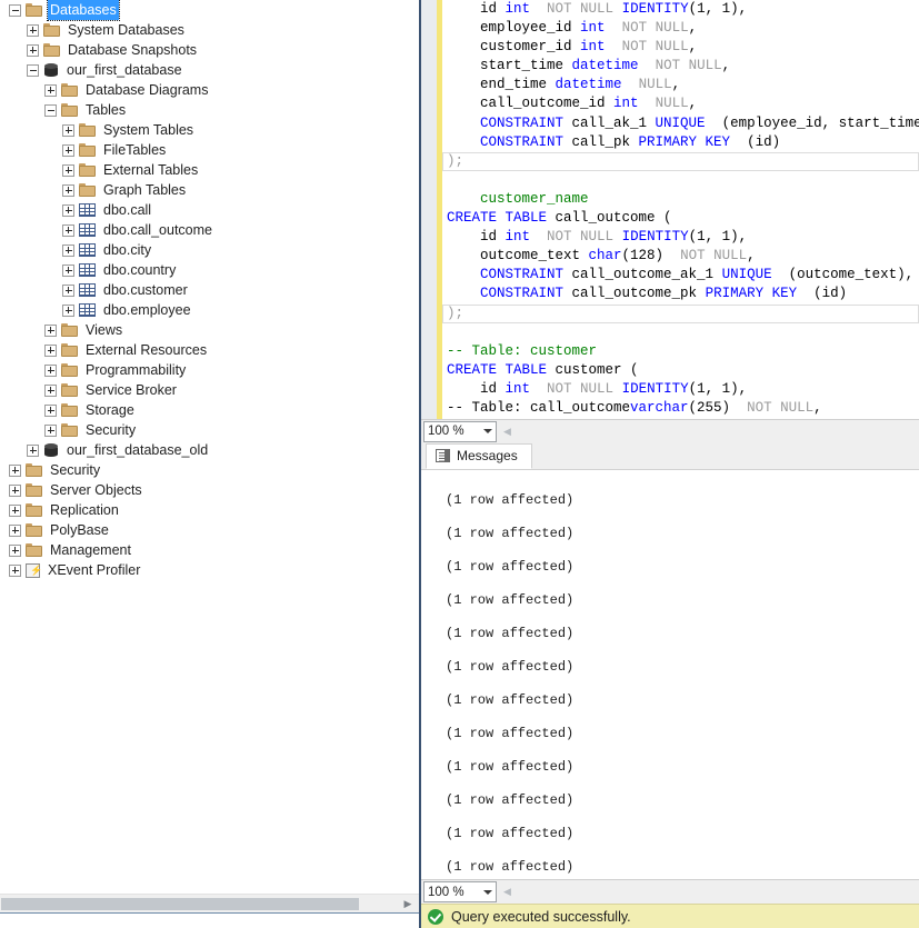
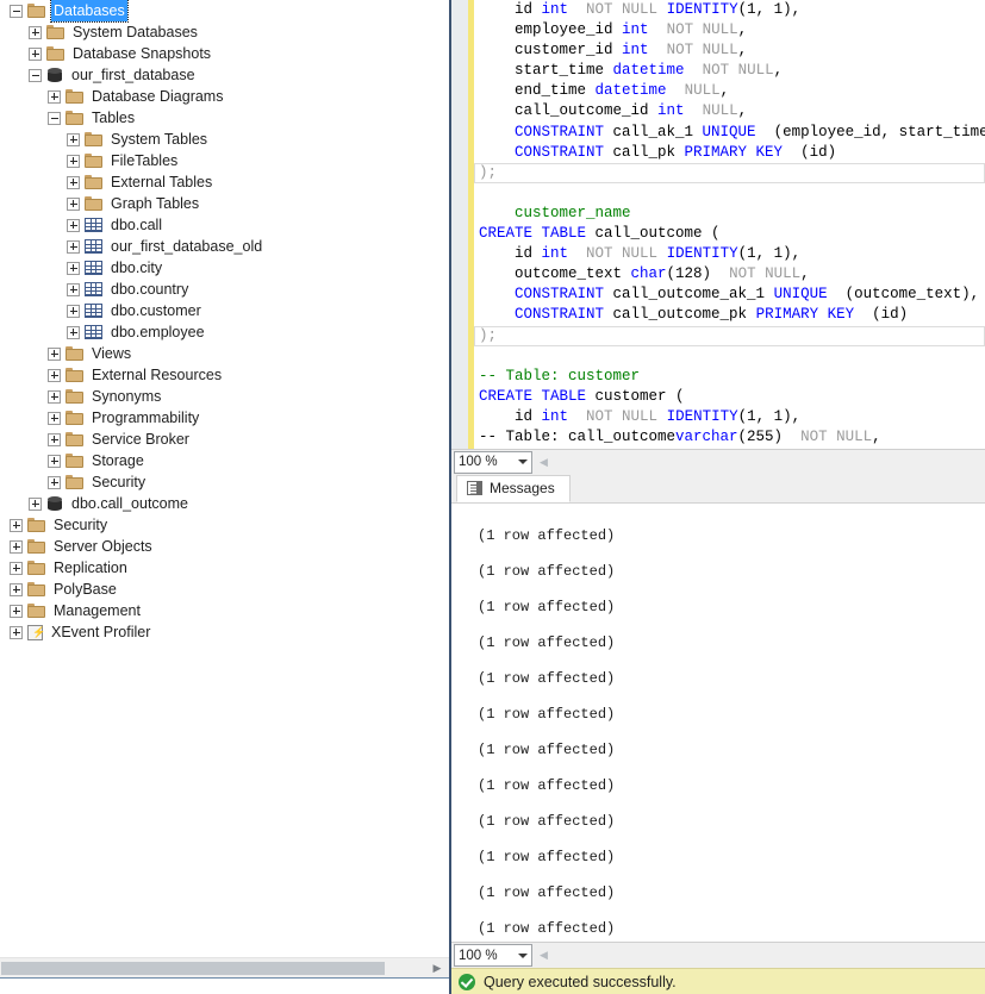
  Databases
  System Databases
  Database Snapshots
  our_first_database
  Database Diagrams
  Tables
  System Tables
  FileTables
  External Tables
  Graph Tables
  dbo.call
- dbo.call_outcome
+ our_first_database_old
  dbo.city
  dbo.country
  dbo.customer
  dbo.employee
  Views
  External Resources
+ Synonyms
  Programmability
  Service Broker
  Storage
  Security
- our_first_database_old
+ dbo.call_outcome
  Security
  Server Objects
  Replication
  PolyBase
  Management
  ⚡
  XEvent Profiler
  ▶
  id int NOT NULL IDENTITY(1, 1),
  employee_id int NOT NULL,
  customer_id int NOT NULL,
  start_time datetime NOT NULL,
  end_time datetime NULL,
  call_outcome_id int NULL,
  CONSTRAINT call_ak_1 UNIQUE (employee_id, start_time
  CONSTRAINT call_pk PRIMARY KEY (id)
  );
  customer_name
  CREATE TABLE call_outcome (
  id int NOT NULL IDENTITY(1, 1),
  outcome_text char(128) NOT NULL,
  CONSTRAINT call_outcome_ak_1 UNIQUE (outcome_text),
  CONSTRAINT call_outcome_pk PRIMARY KEY (id)
  );
  -- Table: customer
  CREATE TABLE customer (
  id int NOT NULL IDENTITY(1, 1),
  -- Table: call_outcomevarchar(255) NOT NULL,
  100 %
  ◀
  Messages
  (1 row affected)
  (1 row affected)
  (1 row affected)
  (1 row affected)
  (1 row affected)
  (1 row affected)
  (1 row affected)
  (1 row affected)
  (1 row affected)
  (1 row affected)
  (1 row affected)
  (1 row affected)
  100 %
  ◀
  Query executed successfully.
